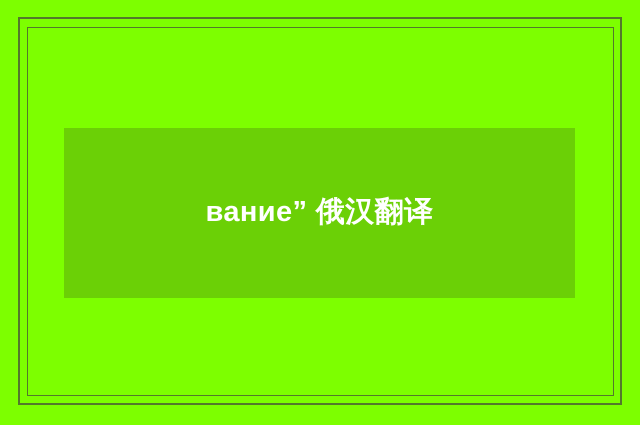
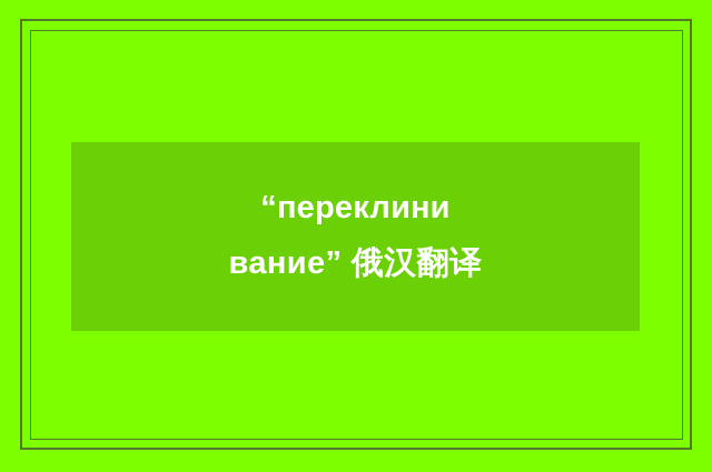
+ “переклини
  вание” 俄汉翻译
